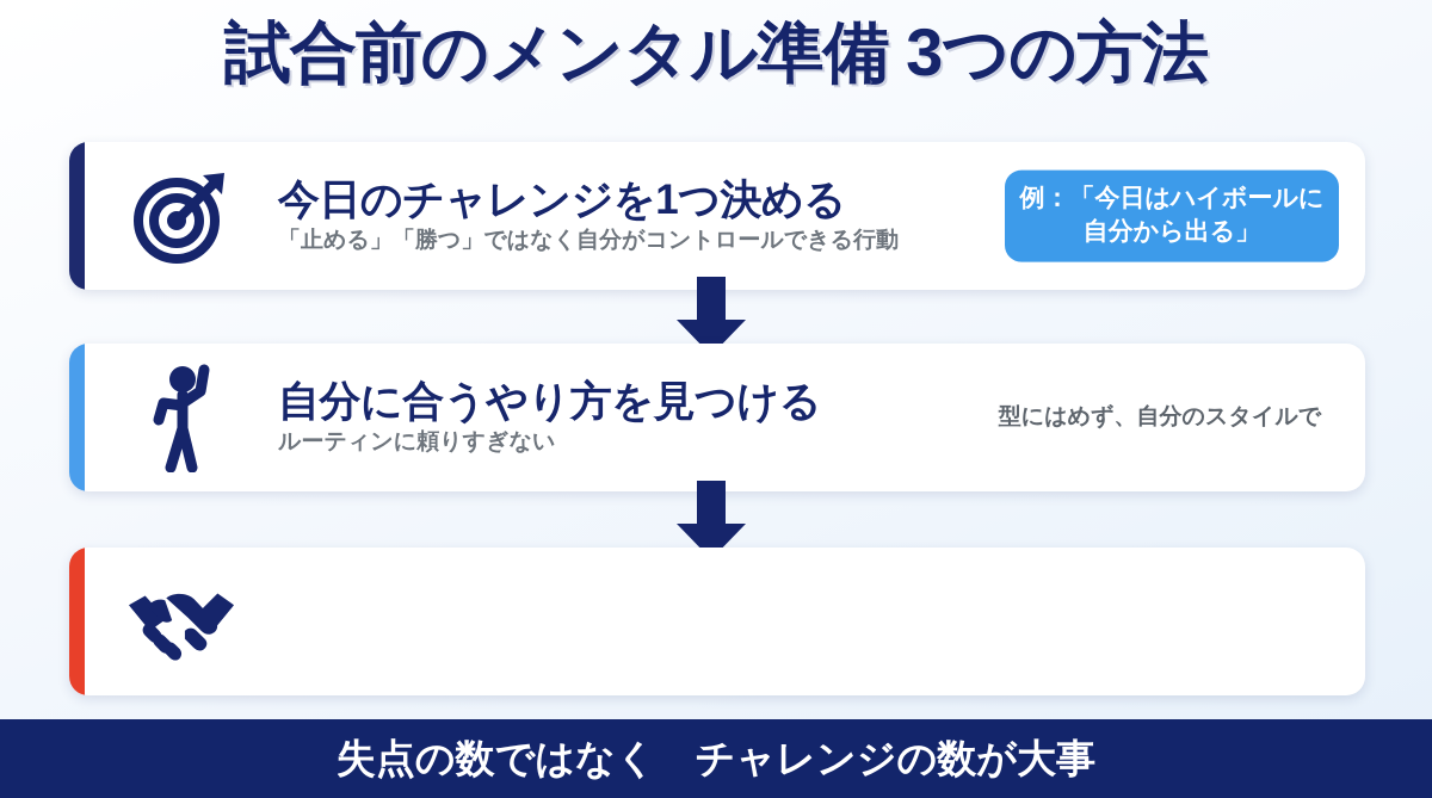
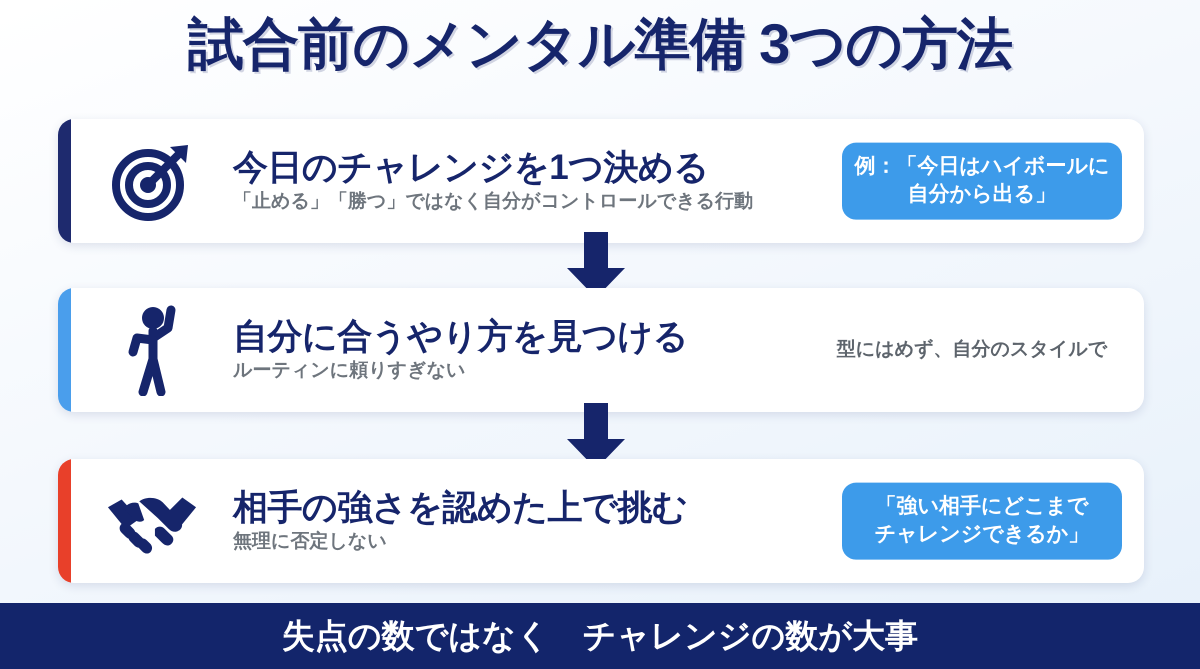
  試合前のメンタル準備 3つの方法
  今日のチャレンジを1つ決める
  「止める」「勝つ」ではなく自分がコントロールできる行動
  例：「今日はハイボールに
  自分から出る」
  自分に合うやり方を見つける
  ルーティンに頼りすぎない
  型にはめず、自分のスタイルで
+ 相手の強さを認めた上で挑む
+ 無理に否定しない
+ 「強い相手にどこまで
+ チャレンジできるか」
  失点の数ではなく チャレンジの数が大事
